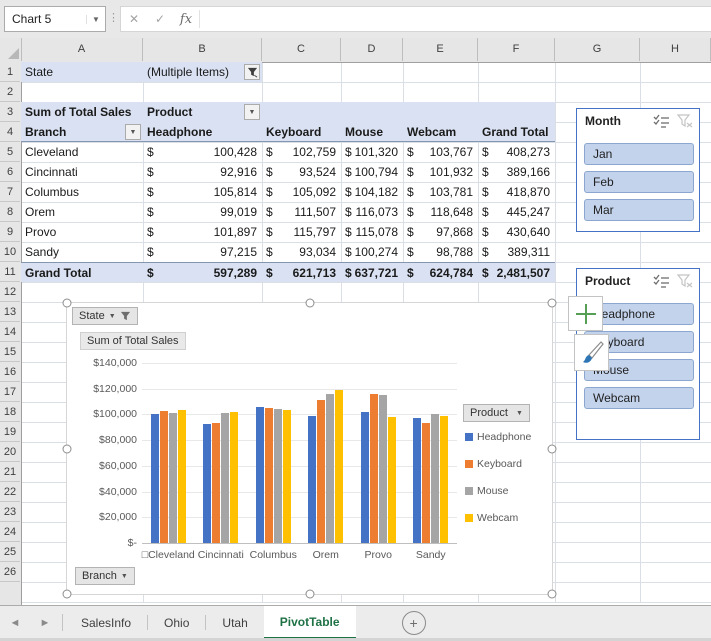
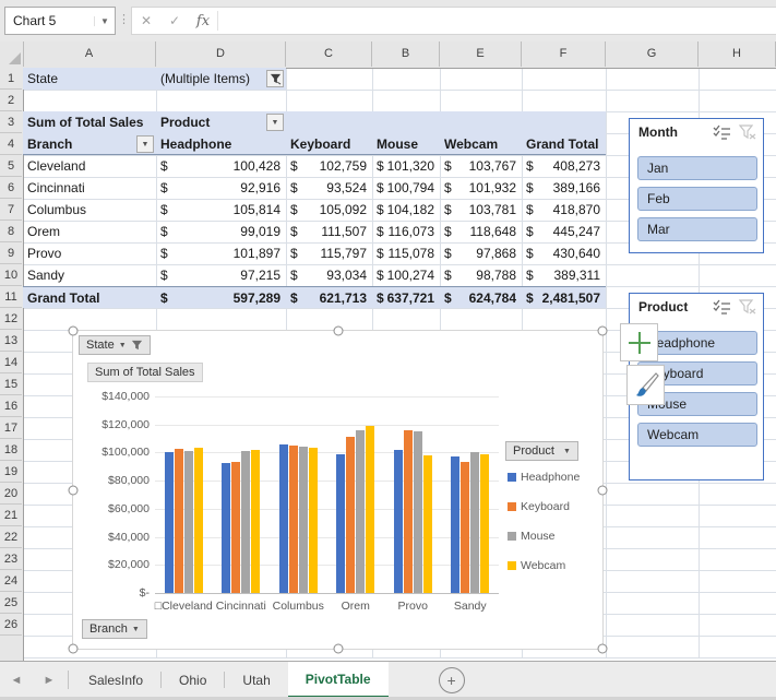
  Chart 5
  ▼
  ⋮
  ✕
  ✓
  fx
  A
- B
+ D
  C
- D
+ B
  E
  F
  G
  H
  1
  2
  3
  4
  5
  6
  7
  8
  9
  10
  11
  12
  13
  14
  15
  16
  17
  18
  19
  20
  21
  22
  23
  24
  25
  26
  State
  Sum of Total Sales
  Product
  Branch
  $140,000
  $120,000
  $100,000
  $80,000
  $60,000
  $40,000
  $20,000
  $-
  □Cleveland
  Cincinnati
  Columbus
  Orem
  Provo
  Sandy
  Headphone
  Keyboard
  Mouse
  Webcam
  Month
  Jan
  Feb
  Mar
  Product
  eadphone
  yboard
  Webcam
  ◄
  ►
  SalesInfo
  Ohio
  Utah
  PivotTable
  +
  State
  (Multiple Items)
  Sum of Total Sales
  Product
  Branch
  Headphone
  Keyboard
  Mouse
  Webcam
  Grand Total
  Cleveland
  $
  100,428
  $
  102,759
  $
  101,320
  $
  103,767
  $
  408,273
  Cincinnati
  $
  92,916
  $
  93,524
  $
  100,794
  $
  101,932
  $
  389,166
  Columbus
  $
  105,814
  $
  105,092
  $
  104,182
  $
  103,781
  $
  418,870
  Orem
  $
  99,019
  $
  111,507
  $
  116,073
  $
  118,648
  $
  445,247
  Provo
  $
  101,897
  $
  115,797
  $
  115,078
  $
  97,868
  $
  430,640
  Sandy
  $
  97,215
  $
  93,034
  $
  100,274
  $
  98,788
  $
  389,311
  Grand Total
  $
  597,289
  $
  621,713
  $
  637,721
  $
  624,784
  $
  2,481,507
